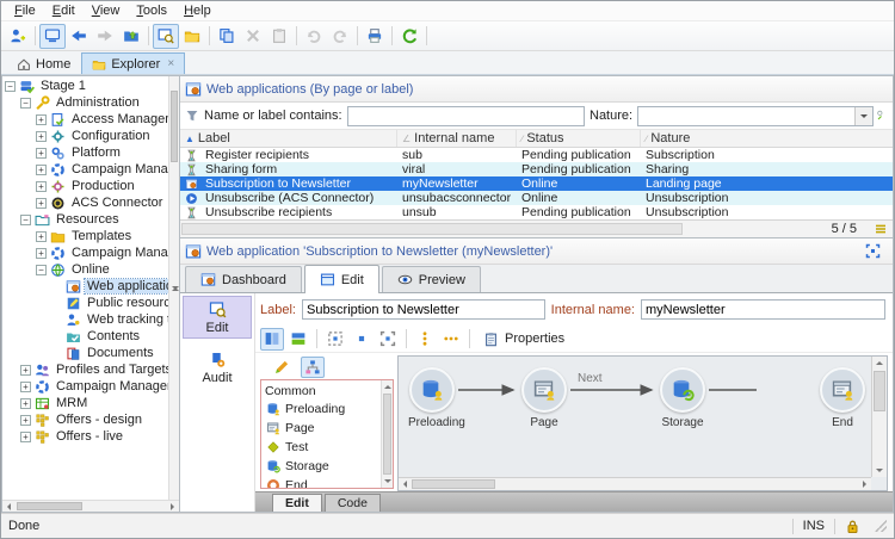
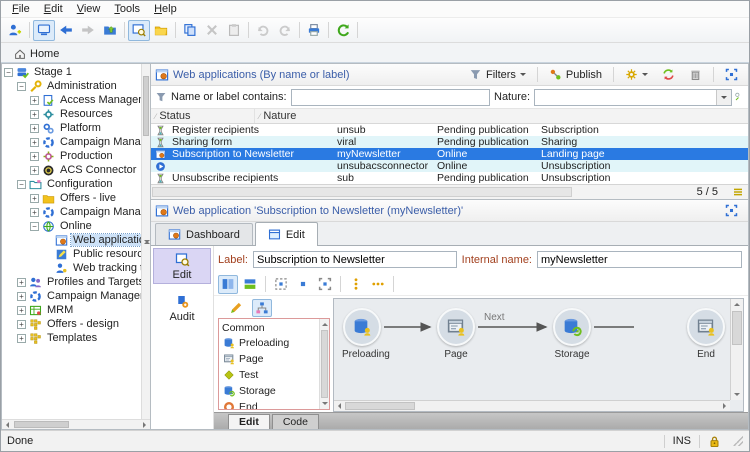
  File
  Edit
  View
  Tools
  Help
  Home
- Explorer
- ×
  −
  Stage 1
  −
  Administration
  +
  Access Manage
  +
- Configuration
+ Resources
  +
  Platform
  +
  +
  Production
  +
  ACS Connector
  −
- Resources
+ Configuration
  +
- Templates
+ Offers - live
  +
  −
  Online
  Web applicati
  Public resourc
  Web tracking
- Contents
- Documents
  +
  Profiles and Target
  +
  Campaign Manage
  +
  MRM
  +
  Offers - design
  +
- Offers - live
+ Templates
- Web applications (By page or label)
+ Web applications (By name or label)
+ Filters
+ Publish
  Name or label contains:
  Nature:
- ▲
- Label
- ∠
- Internal name
  ∕
  Status
  ∕
  Nature
  Register recipients
- sub
+ unsub
  Pending publication
  Subscription
  Sharing form
  viral
  Pending publication
  Sharing
  Subscription to Newsletter
  myNewsletter
  Online
  Landing page
- Unsubscribe (ACS Connector)
  unsubacsconnector
  Online
  Unsubscription
  Unsubscribe recipients
- unsub
+ sub
  Pending publication
  Unsubscription
  5 / 5
  Web application 'Subscription to Newsletter (myNewsletter)'
  Dashboard
  Edit
- Preview
  Edit
  Audit
  Label:
  Subscription to Newsletter
  Internal name:
  myNewsletter
- Properties
  Common
  Preloading
  Page
  Test
  Storage
  End
  Next
  Preloading
  Page
  Storage
  End
  Edit
  Code
  Done
  INS
